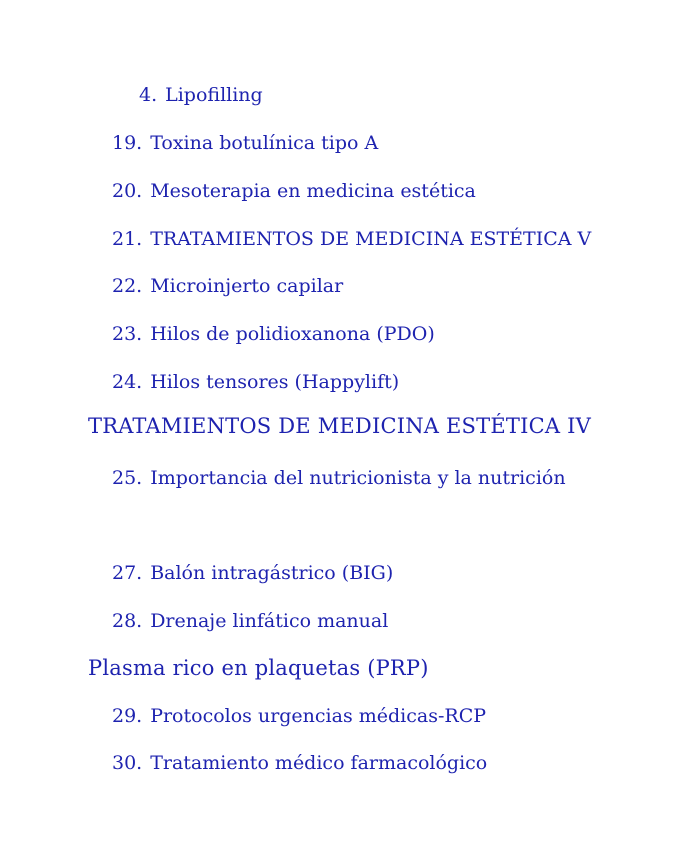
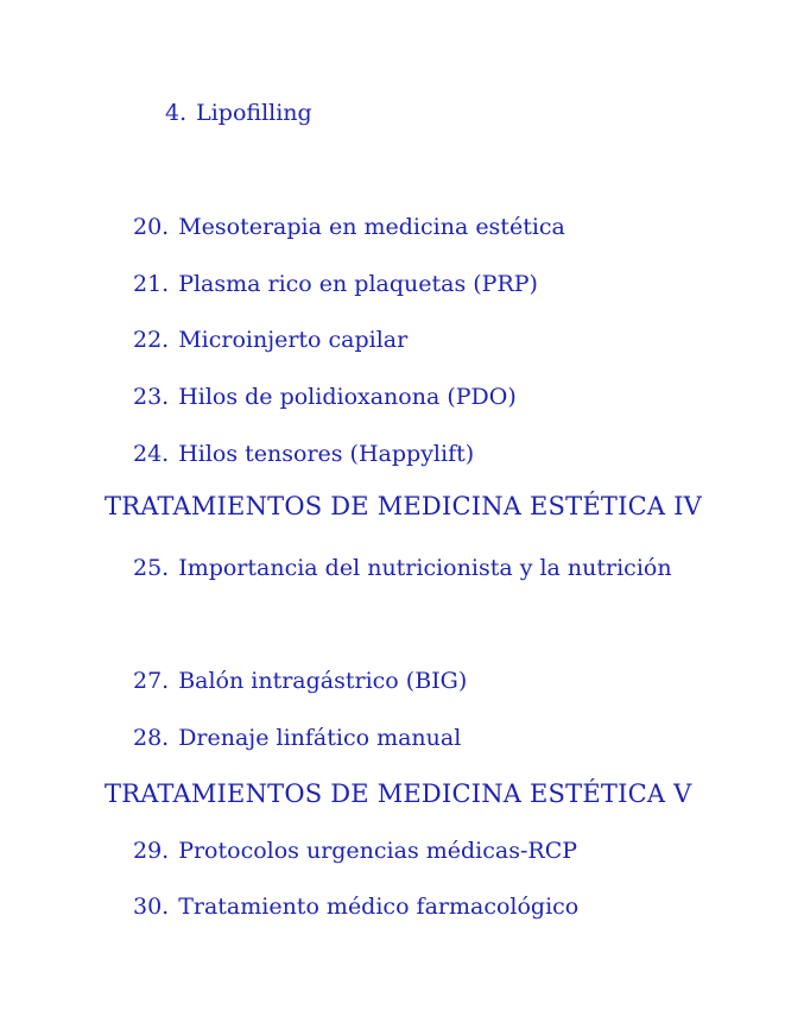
  4. Lipofilling
- 19. Toxina botulínica tipo A
  20. Mesoterapia en medicina estética
- 21. TRATAMIENTOS DE MEDICINA ESTÉTICA V
+ 21. Plasma rico en plaquetas (PRP)
  22. Microinjerto capilar
  23. Hilos de polidioxanona (PDO)
  24. Hilos tensores (Happylift)
  TRATAMIENTOS DE MEDICINA ESTÉTICA IV
  25. Importancia del nutricionista y la nutrición
  27. Balón intragástrico (BIG)
  28. Drenaje linfático manual
- Plasma rico en plaquetas (PRP)
+ TRATAMIENTOS DE MEDICINA ESTÉTICA V
  29. Protocolos urgencias médicas-RCP
  30. Tratamiento médico farmacológico
